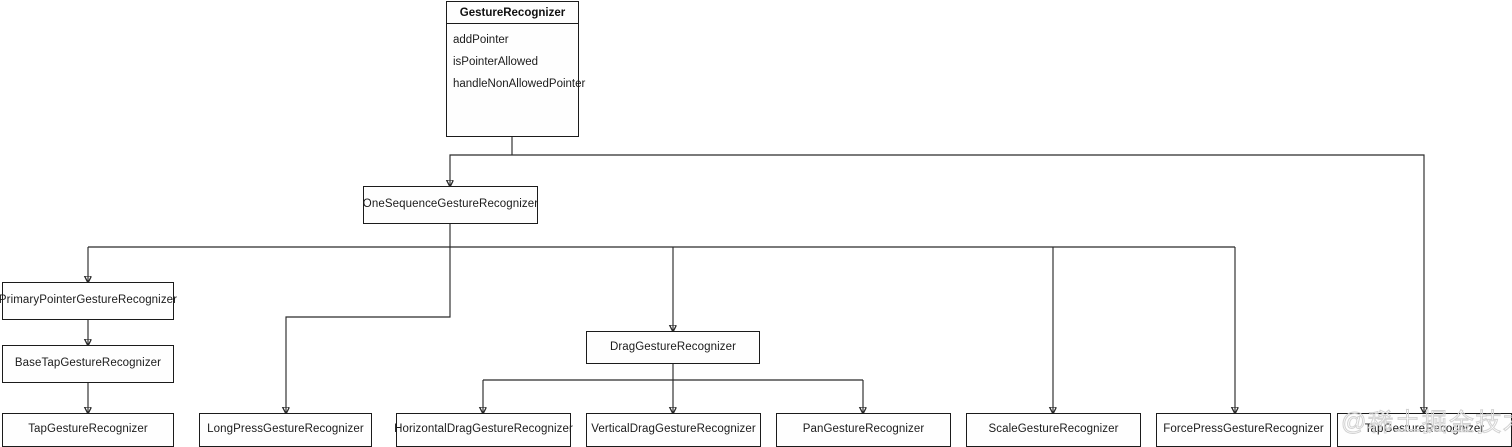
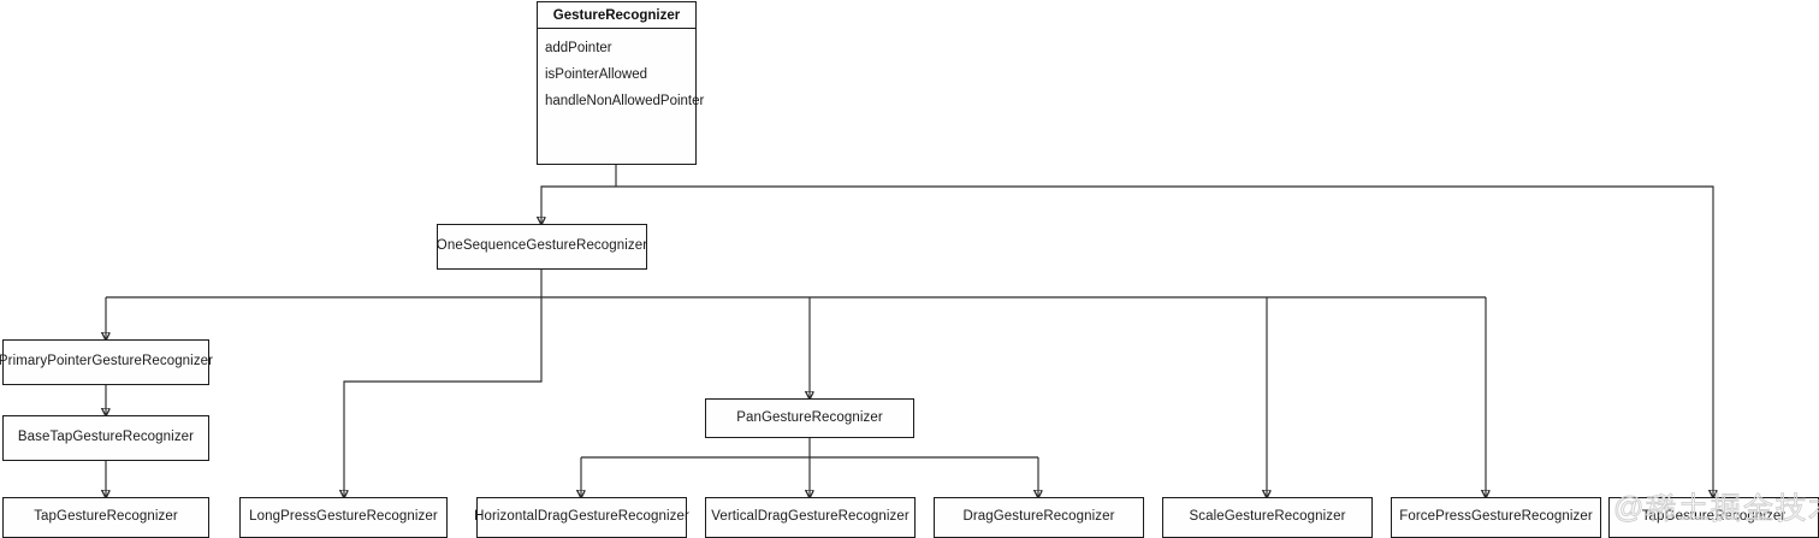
  GestureRecognizer
  addPointer
  isPointerAllowed
  handleNonAllowedPointer
  OneSequenceGestureRecognizer
  PrimaryPointerGestureRecognizer
  BaseTapGestureRecognizer
- DragGestureRecognizer
+ PanGestureRecognizer
  TapGestureRecognizer
  LongPressGestureRecognizer
  HorizontalDragGestureRecognizer
  VerticalDragGestureRecognizer
- PanGestureRecognizer
+ DragGestureRecognizer
  ScaleGestureRecognizer
  ForcePressGestureRecognizer
  TapGestureRecognizer
